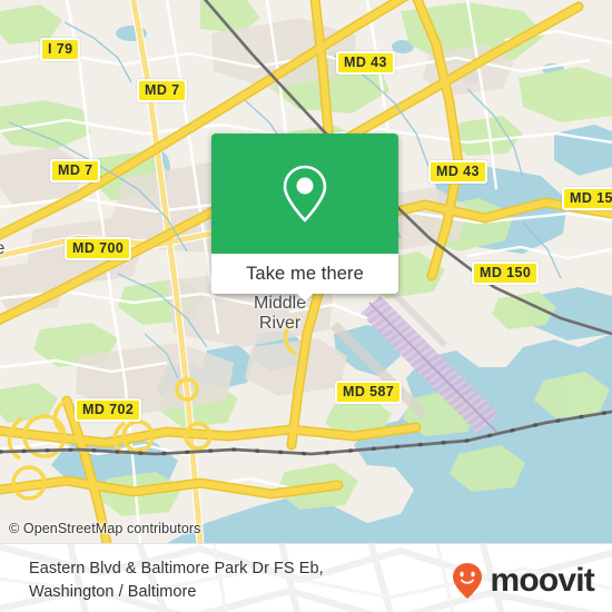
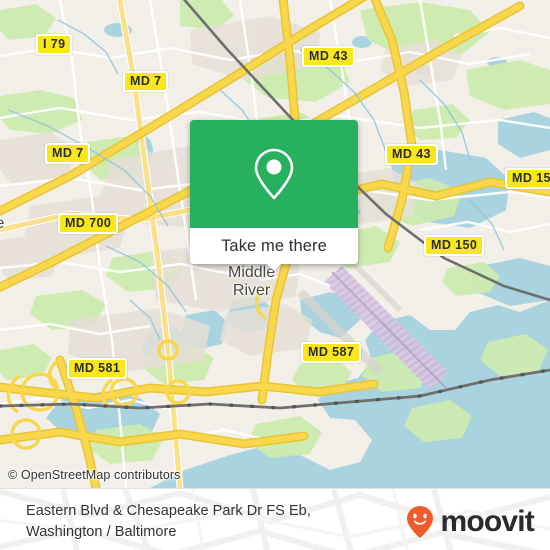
  I 79
  MD 7
  MD 43
  MD 7
  MD 43
  MD 15
  MD 700
  MD 150
  MD 587
- MD 702
+ MD 581
  Middle
  River
  © OpenStreetMap contributors
  Take me there
- Eastern Blvd & Baltimore Park Dr FS Eb,
+ Eastern Blvd & Chesapeake Park Dr FS Eb,
  Washington / Baltimore
  moovit
